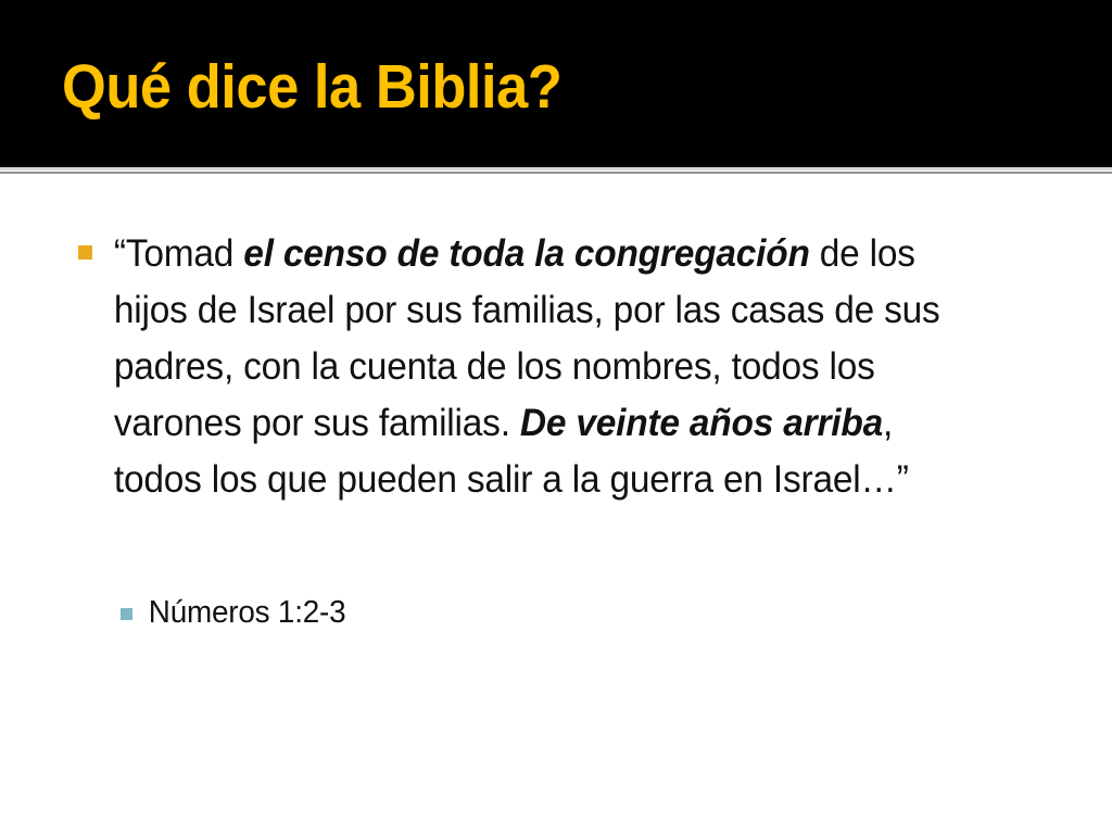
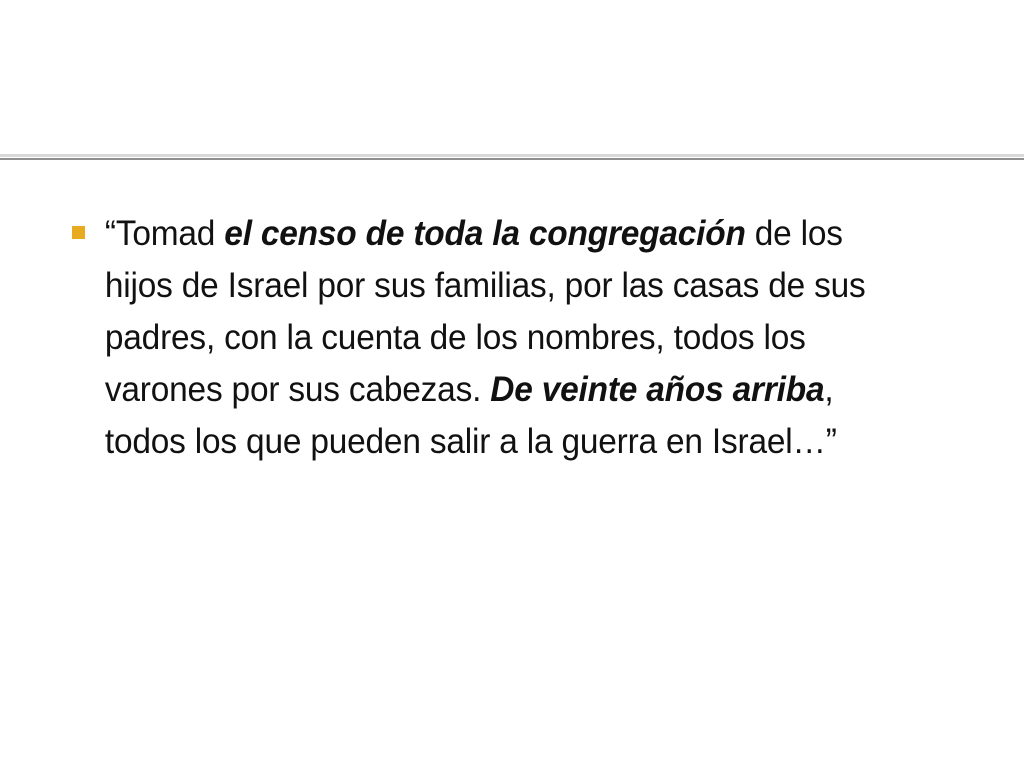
- Qué dice la Biblia?
- “Tomad el censo de toda la congregación de los hijos de Israel por sus familias, por las casas de sus padres, con la cuenta de los nombres, todos los varones por sus familias. De veinte años arriba, todos los que pueden salir a la guerra en Israel…”
+ “Tomad el censo de toda la congregación de los hijos de Israel por sus familias, por las casas de sus padres, con la cuenta de los nombres, todos los varones por sus cabezas. De veinte años arriba, todos los que pueden salir a la guerra en Israel…”
- Números 1:2-3
